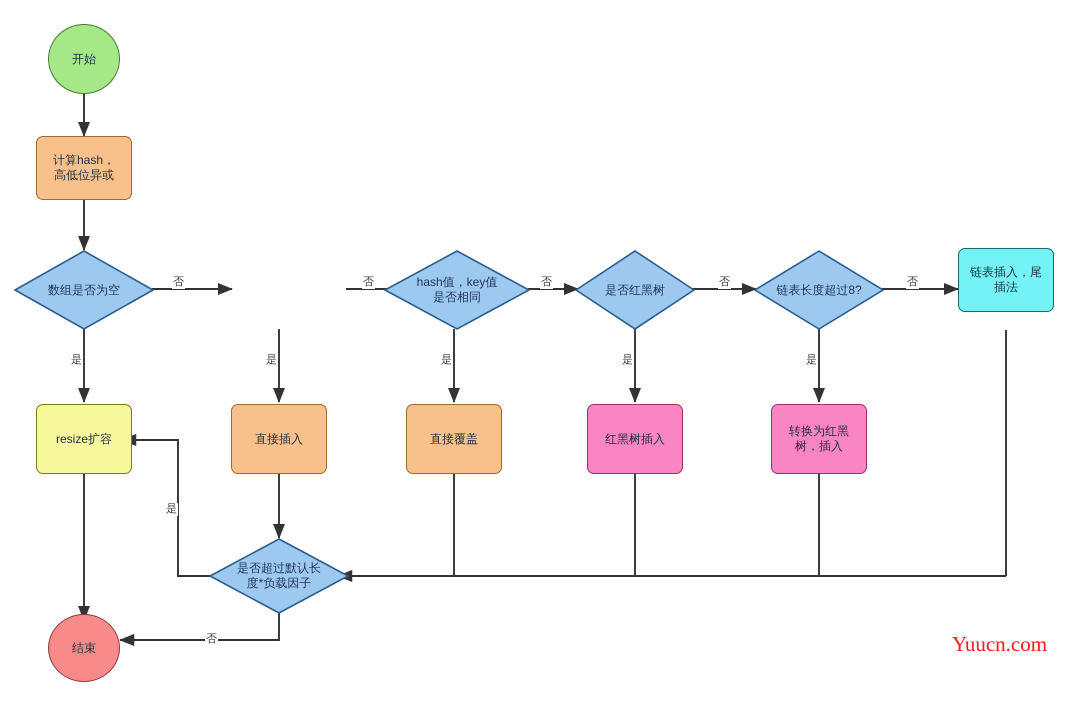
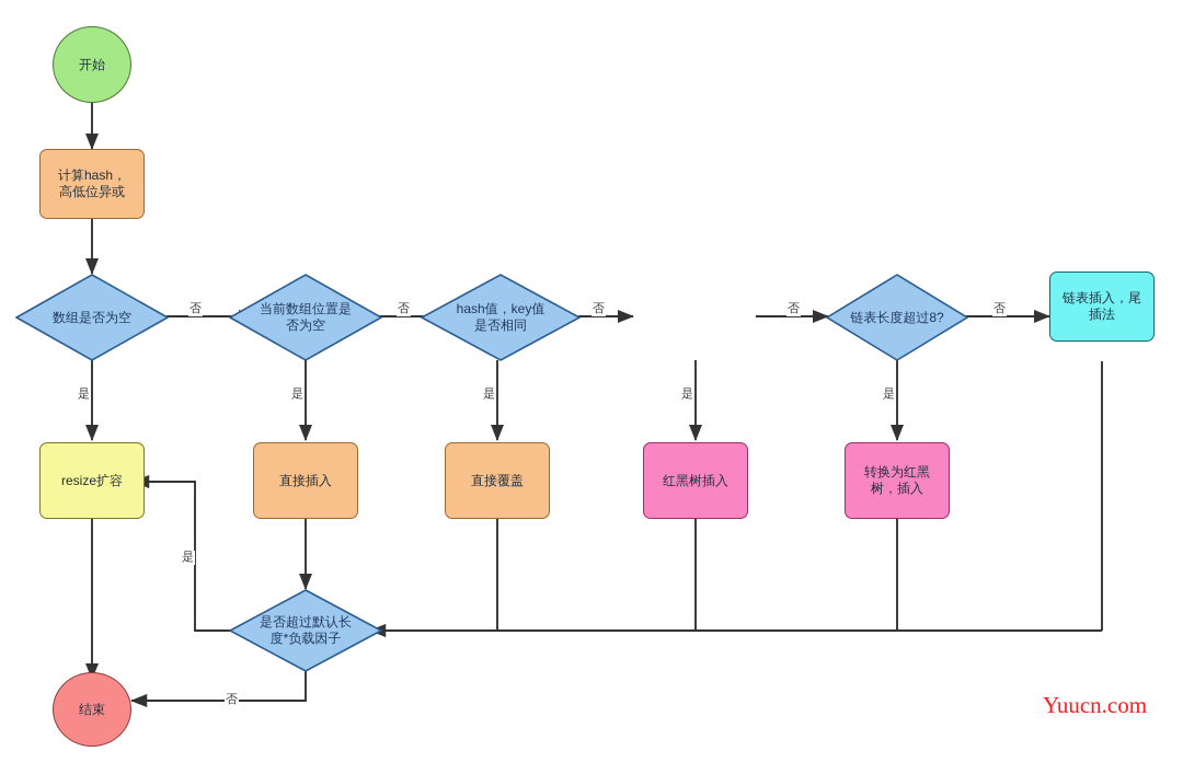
  开始
  计算hash，
  高低位异或
  数组是否为空
+ 当前数组位置是
+ 否为空
  hash值，key值
  是否相同
- 是否红黑树
  链表长度超过8?
  链表插入，尾
  插法
  resize扩容
  直接插入
  直接覆盖
  红黑树插入
  转换为红黑
  树，插入
  是否超过默认长
  度*负载因子
  结束
  否
  否
  否
  否
  否
  是
  是
  是
  是
  是
  是
  否
  Yuucn.com
